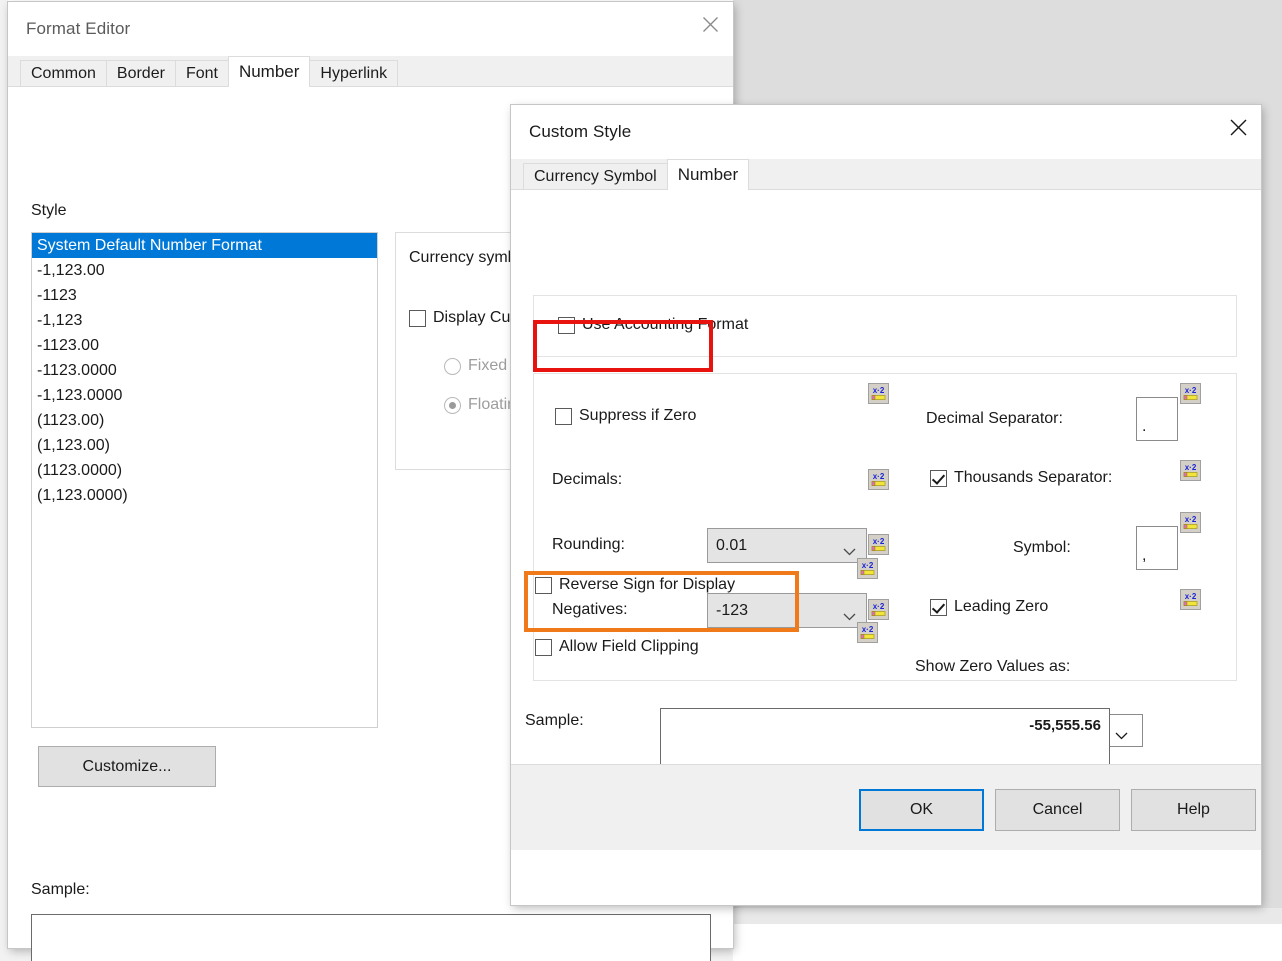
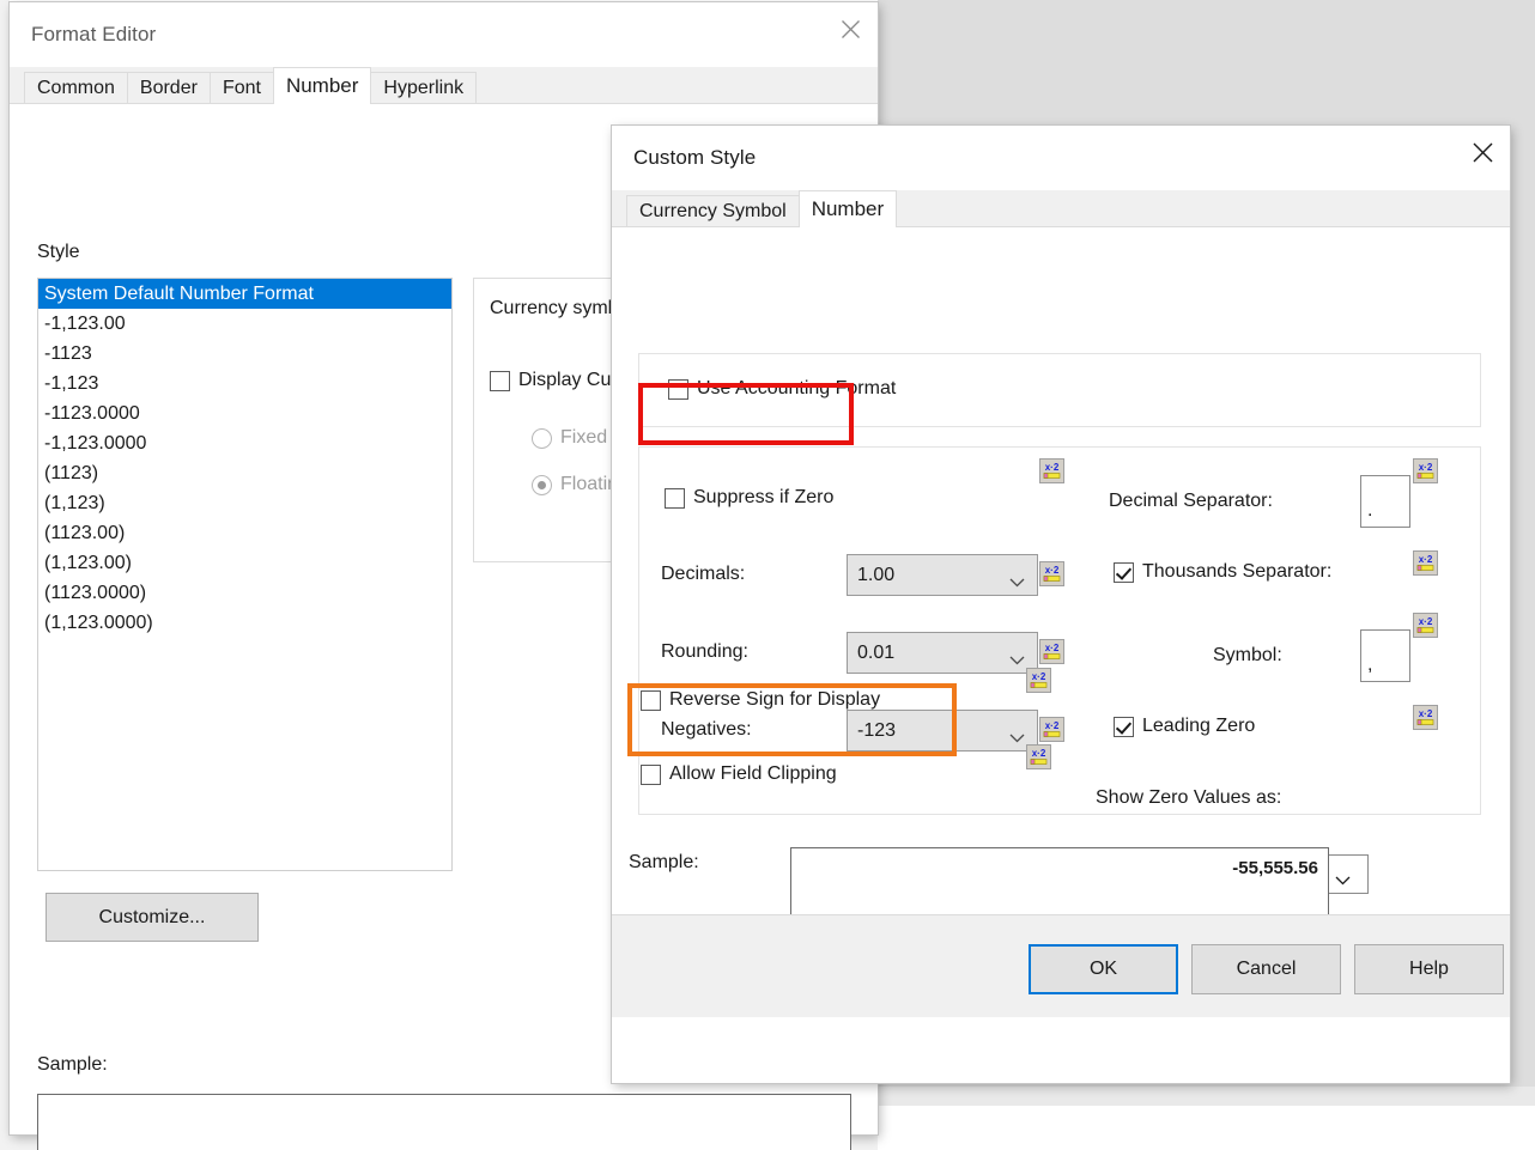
  Format Editor
  Common
  Border
  Font
  Number
  Hyperlink
  Style
  System Default Number Format
  -1,123.00
  -1123
  -1,123
- -1123.00
  -1123.0000
  -1,123.0000
+ (1123)
+ (1,123)
  (1123.00)
  (1,123.00)
  (1123.0000)
  (1,123.0000)
  Currency sym
  Fixed
  Floati
  Customize...
  Sample:
  Custom Style
  Currency Symbol
  Number
  Use Accounting Format
  Suppress if Zero
  x·2
  Decimals:
+ 1.00
  x·2
  Rounding:
  0.01
  x·2
  Negatives:
  -123
  x·2
  Decimal Separator:
  .
  x·2
  Thousands Separator:
  x·2
  Symbol:
  ,
  x·2
  Leading Zero
  x·2
  Reverse Sign for Display
  x·2
  Allow Field Clipping
  x·2
  Show Zero Values as:
  Sample:
  -55,555.56
  OK
  Cancel
  Help
